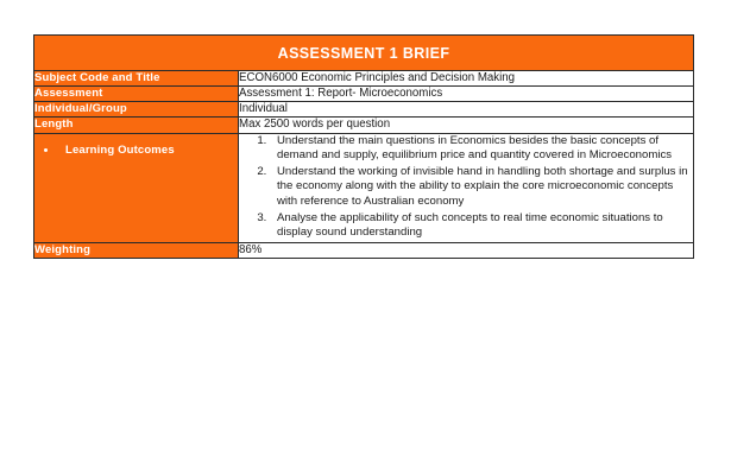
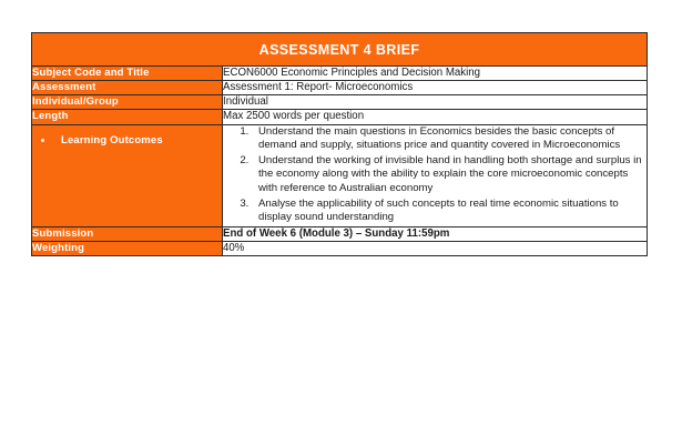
- ASSESSMENT 1 BRIEF
+ ASSESSMENT 4 BRIEF
  Subject Code and Title	ECON6000 Economic Principles and Decision Making
  Assessment	Assessment 1: Report- Microeconomics
  Individual/Group	Individual
  Length	Max 2500 words per question
- Learning Outcomes	Understand the main questions in Economics besides the basic concepts of demand and supply, equilibrium price and quantity covered in Microeconomics Understand the working of invisible hand in handling both shortage and surplus in the economy along with the ability to explain the core microeconomic concepts with reference to Australian economy Analyse the applicability of such concepts to real time economic situations to display sound understanding
+ Learning Outcomes	Understand the main questions in Economics besides the basic concepts of demand and supply, situations price and quantity covered in Microeconomics Understand the working of invisible hand in handling both shortage and surplus in the economy along with the ability to explain the core microeconomic concepts with reference to Australian economy Analyse the applicability of such concepts to real time economic situations to display sound understanding
+ Submission	End of Week 6 (Module 3) – Sunday 11:59pm
- Weighting	86%
+ Weighting	40%
